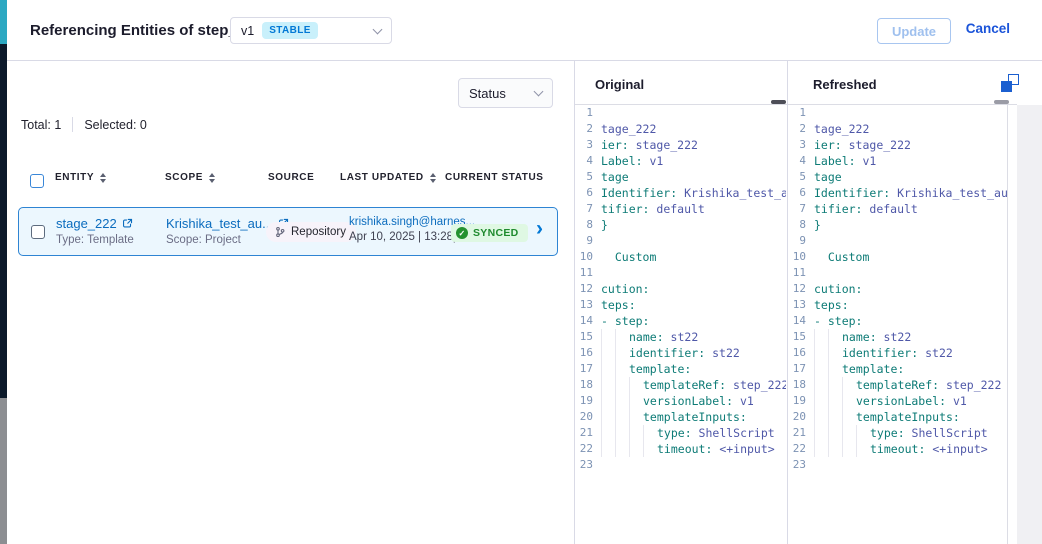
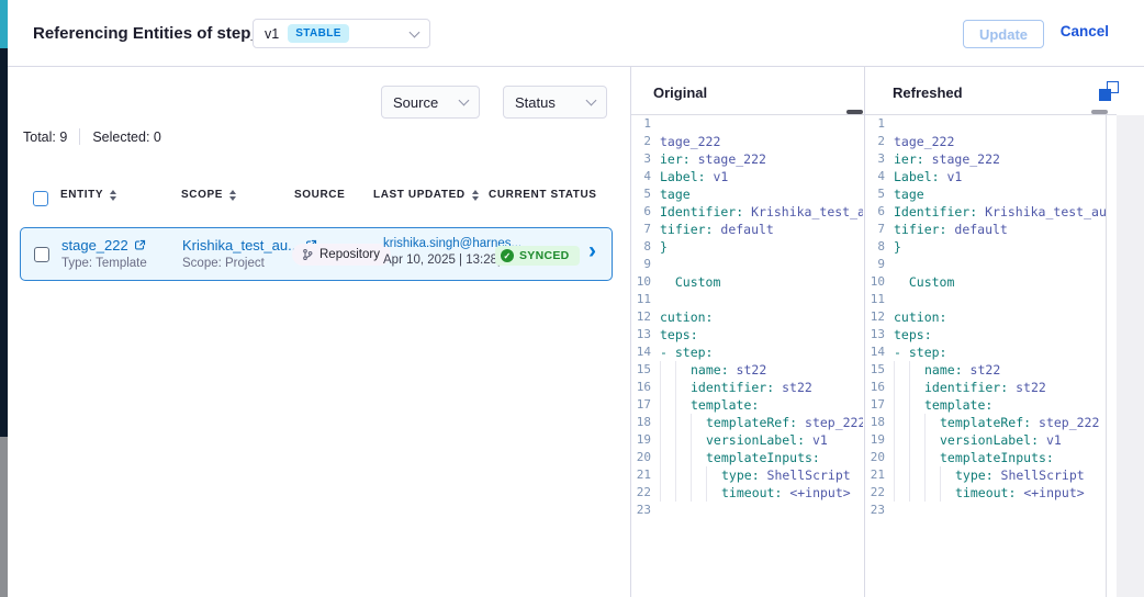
  Referencing Entities of step
  v1
  STABLE
  Update
  Cancel
+ Source
  Status
- Total: 1
+ Total: 9
  Selected: 0
  ENTITY
  SCOPE
  SOURCE
  LAST UPDATED
  CURRENT STATUS
  stage_222
  Type: Template
  Krishika_test_au..
  Scope: Project
  Repository
  krishika.singh@harnes...
  Apr 10, 2025 | 13:28
  ✓
  SYNCED
  ›
  Original
  Refreshed
  1
  2
  tage_222
  3
  ier:
  stage_222
  4
  Label:
  v1
  5
  tage
  6
  Identifier:
  Krishika_test_a
  7
  tifier:
  default
  8
  }
  9
  10
  Custom
  11
  12
  cution:
  13
  teps:
  14
  - step:
  15
  name:
  st22
  16
  identifier:
  st22
  17
  template:
  18
  templateRef:
  step_222
  19
  versionLabel:
  v1
  20
  templateInputs:
  21
  type:
  ShellScript
  22
  timeout:
  <+input>
  23
  1
  2
  tage_222
  3
  ier:
  stage_222
  4
  Label:
  v1
  5
  tage
  6
  Identifier:
  Krishika_test_au
  7
  tifier:
  default
  8
  }
  9
  10
  Custom
  11
  12
  cution:
  13
  teps:
  14
  - step:
  15
  name:
  st22
  16
  identifier:
  st22
  17
  template:
  18
  templateRef:
  step_222
  19
  versionLabel:
  v1
  20
  templateInputs:
  21
  type:
  ShellScript
  22
  timeout:
  <+input>
  23
